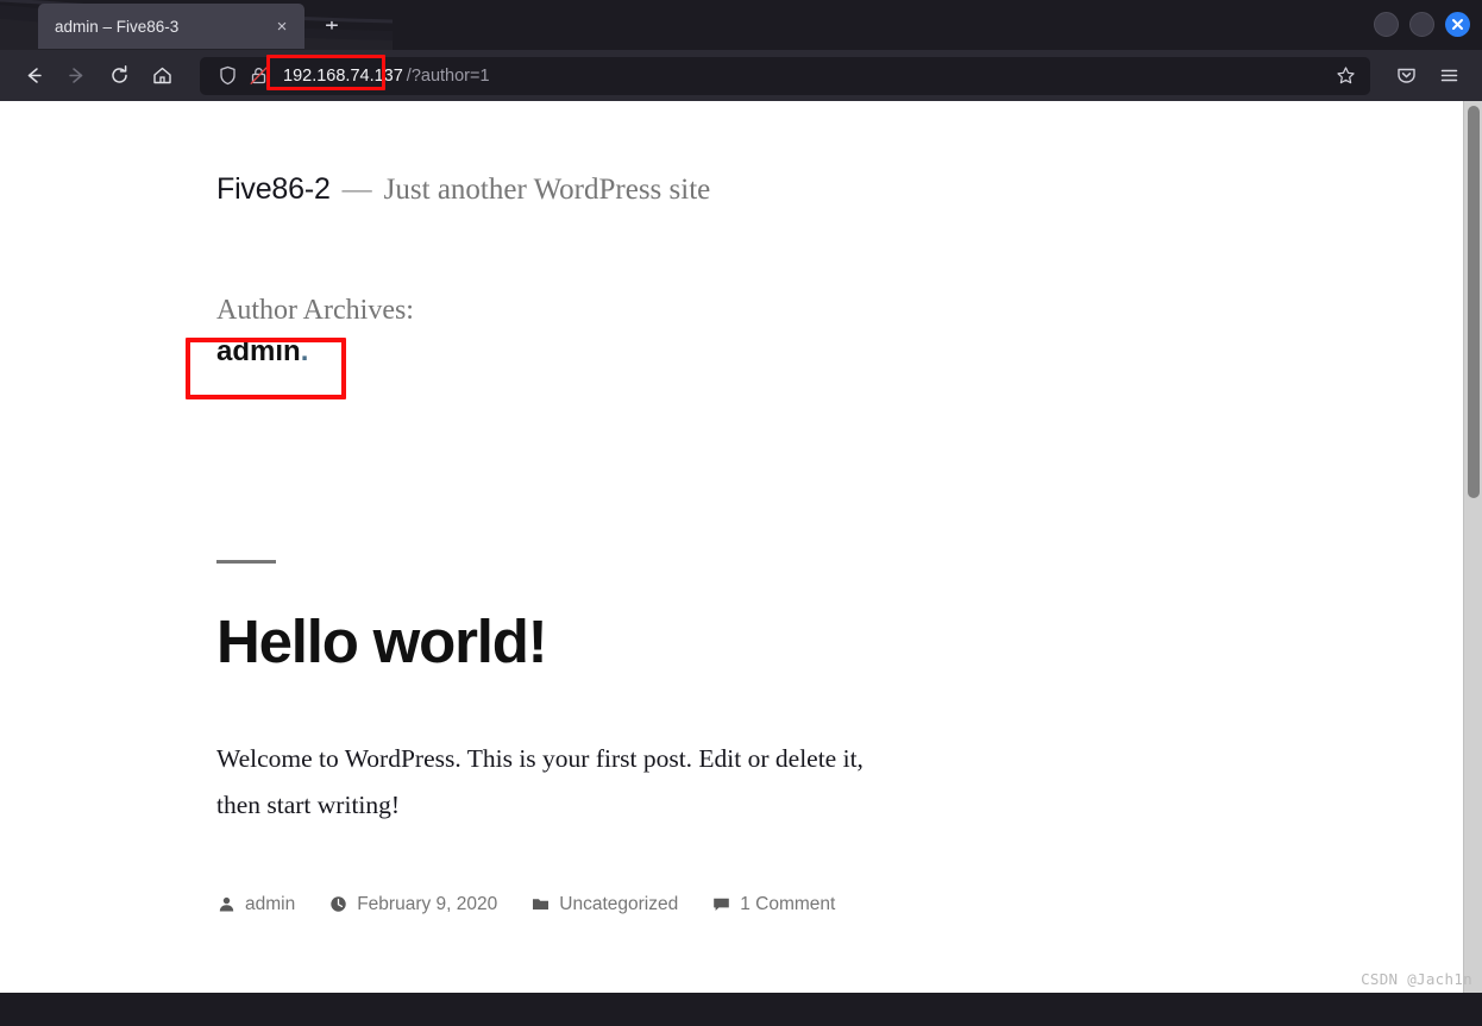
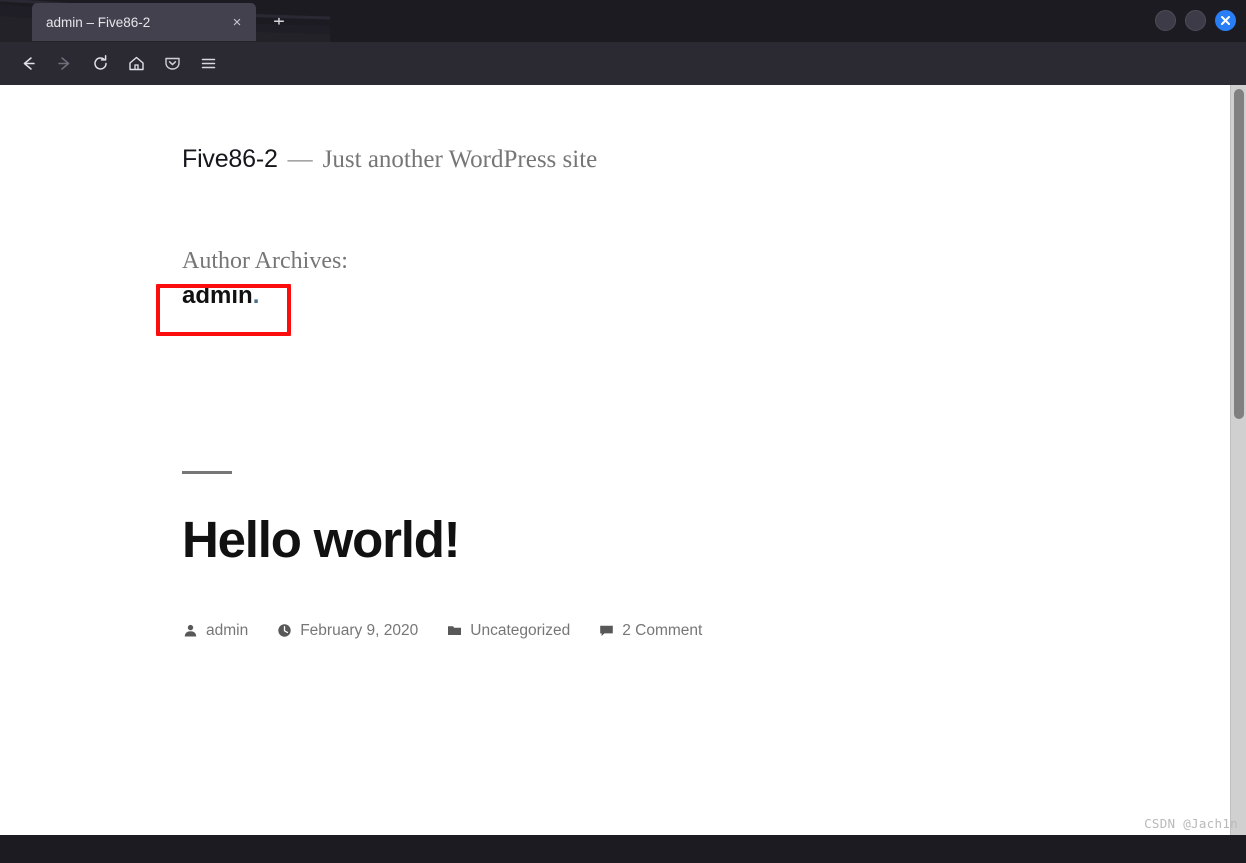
- admin – Five86-3
+ admin – Five86-2
  ×
  +
- 192.168.74.137
- /?author=1
  Five86-2
  —
  Just another WordPress site
  Author Archives:
  admin.
  Hello world!
- Welcome to WordPress. This is your first post. Edit or delete it, then start writing!
  admin
  February 9, 2020
  Uncategorized
- 1 Comment
+ 2 Comment
  CSDN @Jach1n
